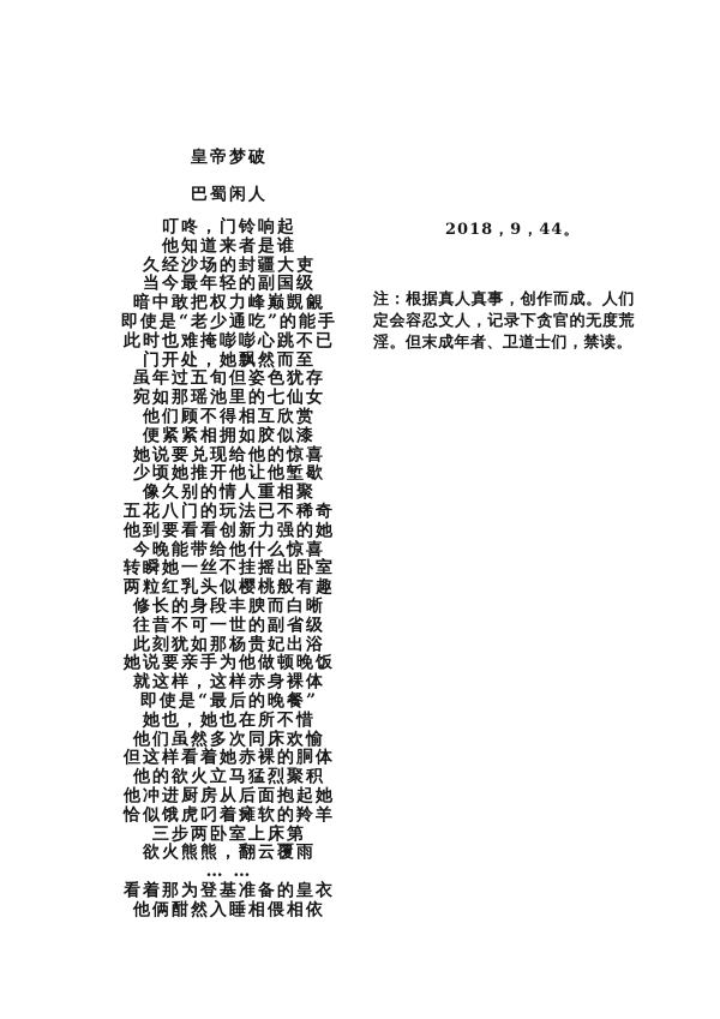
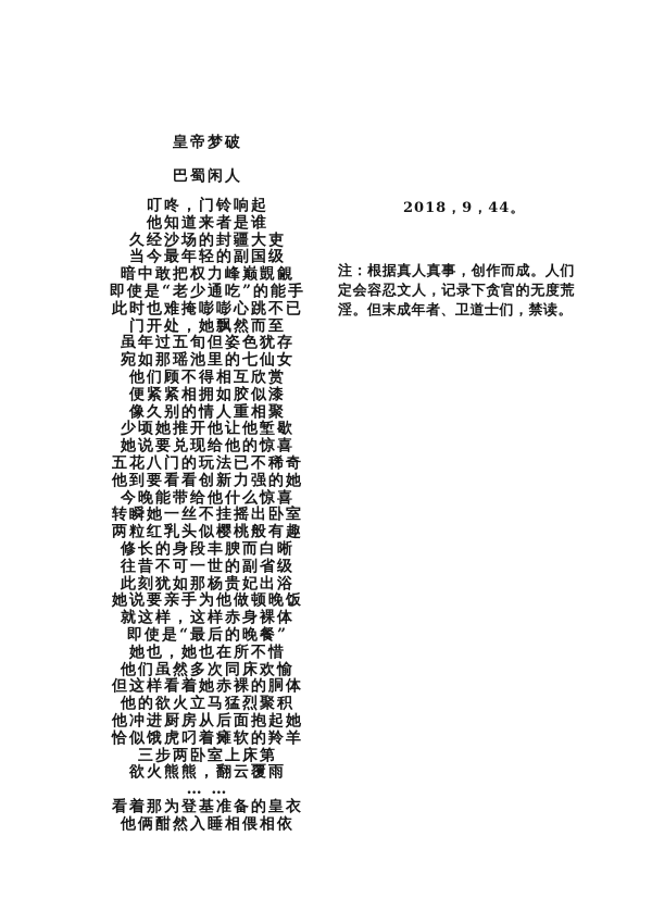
  皇帝梦破
  巴蜀闲人
  叮咚，门铃响起
  他知道来者是谁
  久经沙场的封疆大吏
  当今最年轻的副国级
  暗中敢把权力峰巅覬覦
  即使是“老少通吃”的能手
  此时也难掩嘭嘭心跳不已
  门开处，她飘然而至
  虽年过五旬但姿色犹存
  宛如那瑶池里的七仙女
  他们顾不得相互欣赏
  便紧紧相拥如胶似漆
- 她说要兑现给他的惊喜
+ 像久别的情人重相聚
  少顷她推开他让他堑歇
- 像久别的情人重相聚
+ 她说要兑现给他的惊喜
  五花八门的玩法已不稀奇
  他到要看看创新力强的她
  今晚能带给他什么惊喜
  转瞬她一丝不挂摇出卧室
  两粒红乳头似樱桃般有趣
  修长的身段丰腴而白晰
  往昔不可一世的副省级
  此刻犹如那杨贵妃出浴
  她说要亲手为他做顿晚饭
  就这样，这样赤身裸体
  即使是“最后的晚餐”
  她也，她也在所不惜
  他们虽然多次同床欢愉
  但这样看着她赤裸的胴体
  他的欲火立马猛烈聚积
  他冲进厨房从后面抱起她
  恰似饿虎叼着瘫软的羚羊
  三步两卧室上床第
  欲火熊熊，翻云覆雨
  … …
  看着那为登基准备的皇衣
  他俩酣然入睡相偎相依
  2018，9，44。
  注：根据真人真事，创作而成。人们定会容忍文人，记录下贪官的无度荒淫。但末成年者、卫道士们，禁读。
